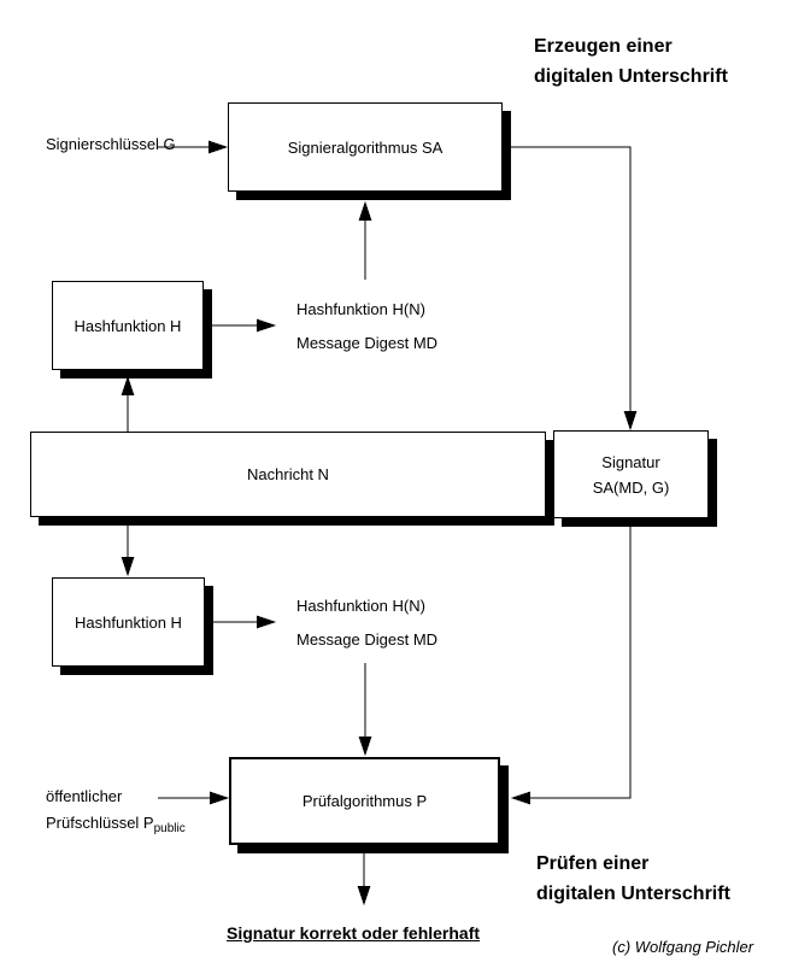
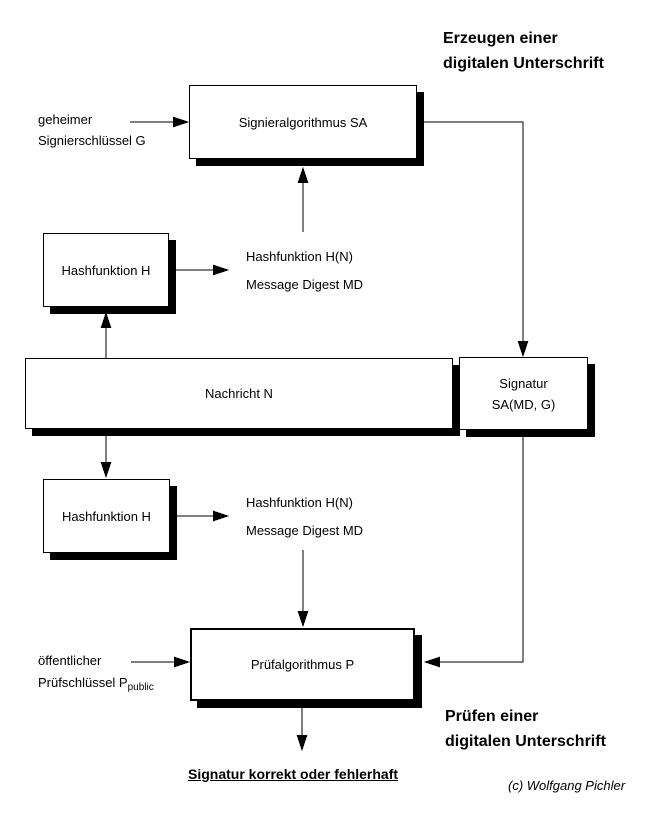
  Signieralgorithmus SA
  Hashfunktion H
  Nachricht N
  Signatur
  SA(MD, G)
  Hashfunktion H
  Prüfalgorithmus P
  Erzeugen einer
  digitalen Unterschrift
  Prüfen einer
  digitalen Unterschrift
+ geheimer
  Signierschlüssel G
  Hashfunktion H(N)
  Message Digest MD
  Hashfunktion H(N)
  Message Digest MD
  öffentlicher
  Prüfschlüssel Ppublic
  Signatur korrekt oder fehlerhaft
  (c) Wolfgang Pichler
